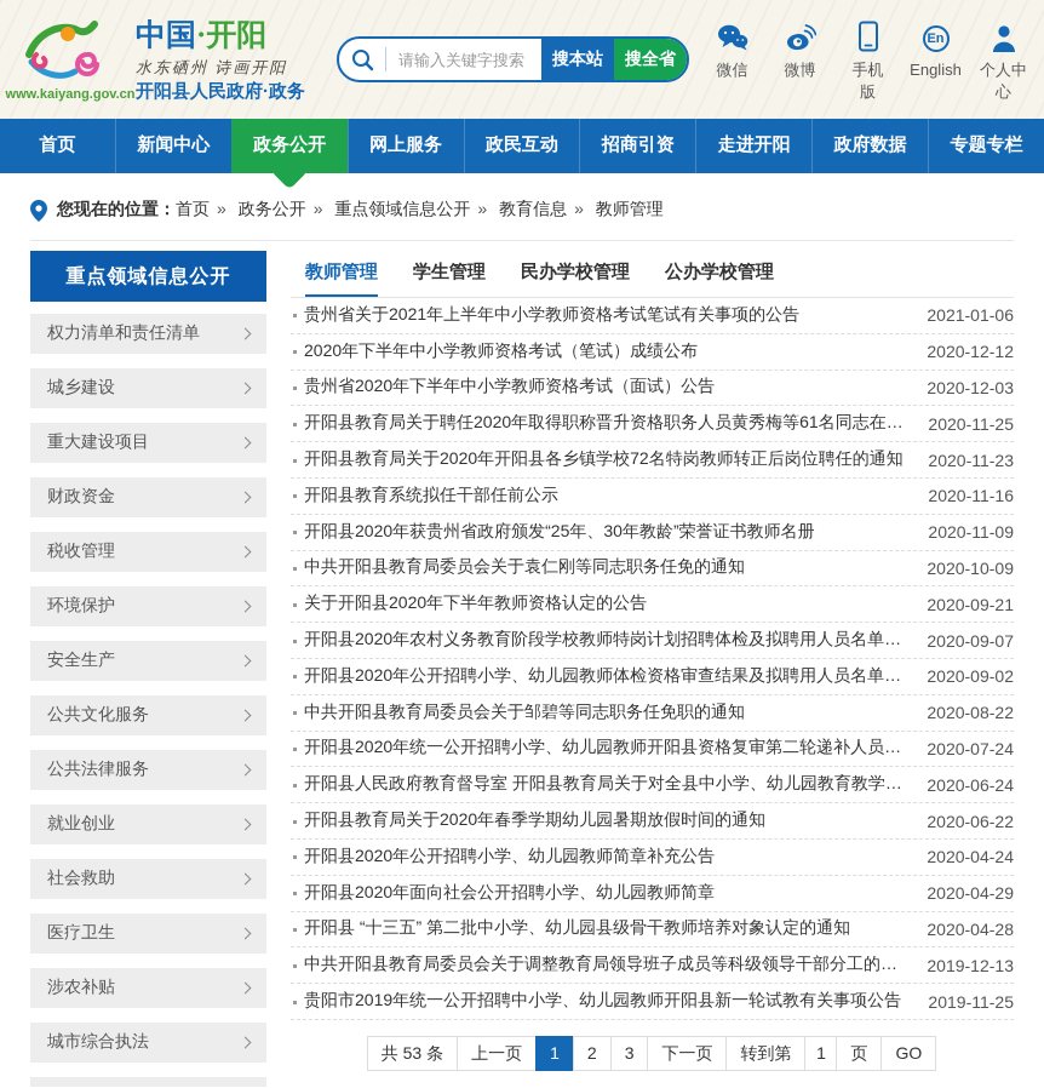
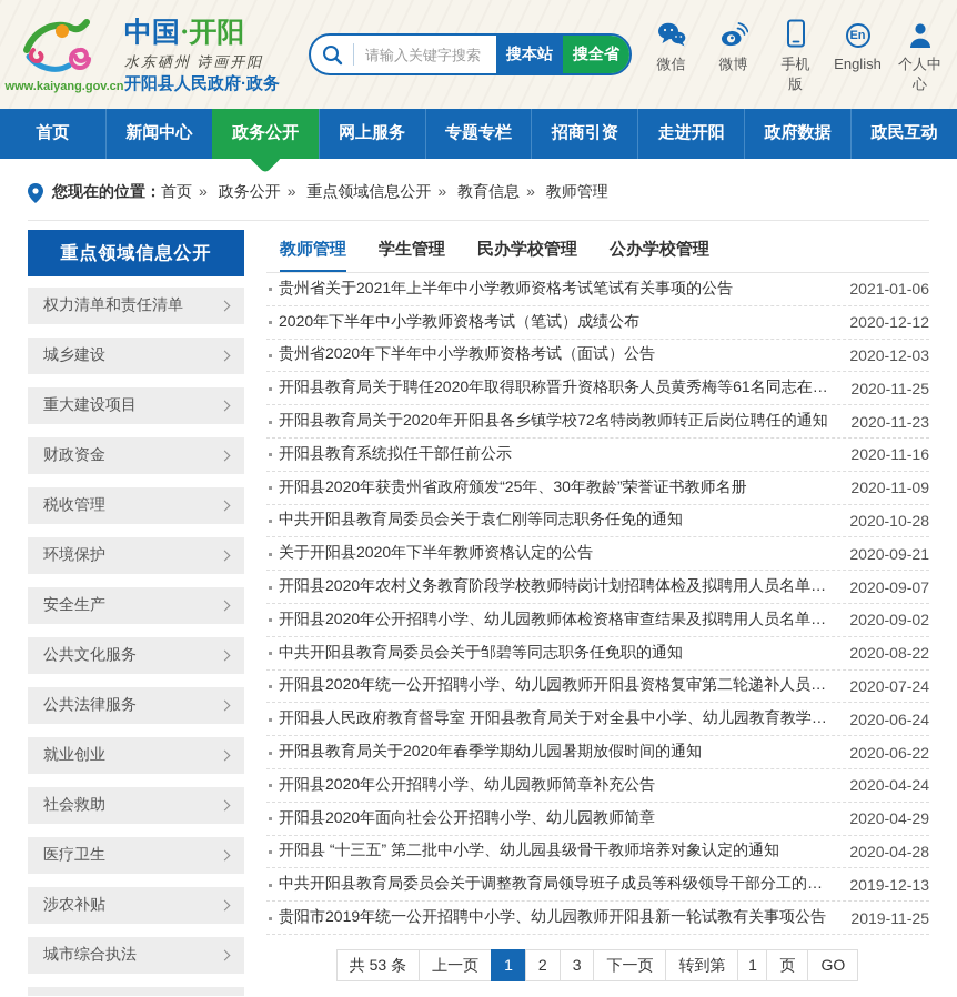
  www.kaiyang.gov.cn
  中国·开阳
  水东硒州 诗画开阳
  开阳县人民政府·政务
  请输入关键字搜索
  搜本站
  搜全省
  微信
  微博
  手机版
  En
  English
  个人中心
  首页
  新闻中心
  政务公开
  网上服务
- 政民互动
+ 专题专栏
  招商引资
  走进开阳
  政府数据
- 专题专栏
+ 政民互动
  您现在的位置：
  首页 » 政务公开 » 重点领域信息公开 » 教育信息 » 教师管理
  重点领域信息公开
  权力清单和责任清单
  城乡建设
  重大建设项目
  财政资金
  税收管理
  环境保护
  安全生产
  公共文化服务
  公共法律服务
  就业创业
  社会救助
  医疗卫生
  涉农补贴
  城市综合执法
  教师管理
  学生管理
  民办学校管理
  公办学校管理
  贵州省关于2021年上半年中小学教师资格考试笔试有关事项的公告
  2021-01-06
  2020年下半年中小学教师资格考试（笔试）成绩公布
  2020-12-12
  贵州省2020年下半年中小学教师资格考试（面试）公告
  2020-12-03
  开阳县教育局关于聘任2020年取得职称晋升资格职务人员黄秀梅等61名同志在专
  2020-11-25
  开阳县教育局关于2020年开阳县各乡镇学校72名特岗教师转正后岗位聘任的通知
  2020-11-23
  开阳县教育系统拟任干部任前公示
  2020-11-16
  开阳县2020年获贵州省政府颁发“25年、30年教龄”荣誉证书教师名册
  2020-11-09
  中共开阳县教育局委员会关于袁仁刚等同志职务任免的通知
- 2020-10-09
+ 2020-10-28
  关于开阳县2020年下半年教师资格认定的公告
  2020-09-21
  开阳县2020年农村义务教育阶段学校教师特岗计划招聘体检及拟聘用人员名单公告
  2020-09-07
  开阳县2020年公开招聘小学、幼儿园教师体检资格审查结果及拟聘用人员名单公告
  2020-09-02
  中共开阳县教育局委员会关于邹碧等同志职务任免职的通知
  2020-08-22
  开阳县2020年统一公开招聘小学、幼儿园教师开阳县资格复审第二轮递补人员名单
  2020-07-24
  开阳县人民政府教育督导室 开阳县教育局关于对全县中小学、幼儿园教育教学工
  2020-06-24
  开阳县教育局关于2020年春季学期幼儿园暑期放假时间的通知
  2020-06-22
  开阳县2020年公开招聘小学、幼儿园教师简章补充公告
  2020-04-24
  开阳县2020年面向社会公开招聘小学、幼儿园教师简章
  2020-04-29
  开阳县 “十三五” 第二批中小学、幼儿园县级骨干教师培养对象认定的通知
  2020-04-28
  中共开阳县教育局委员会关于调整教育局领导班子成员等科级领导干部分工的通知
  2019-12-13
  贵阳市2019年统一公开招聘中小学、幼儿园教师开阳县新一轮试教有关事项公告
  2019-11-25
  共 53 条
  上一页
  1
  2
  3
  下一页
  转到第
  1
  页
  GO
